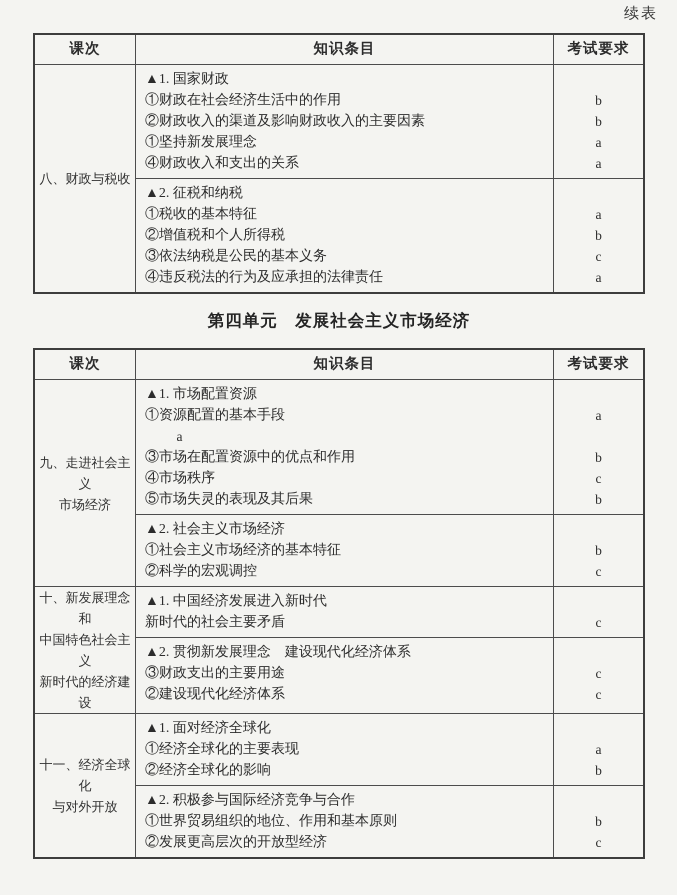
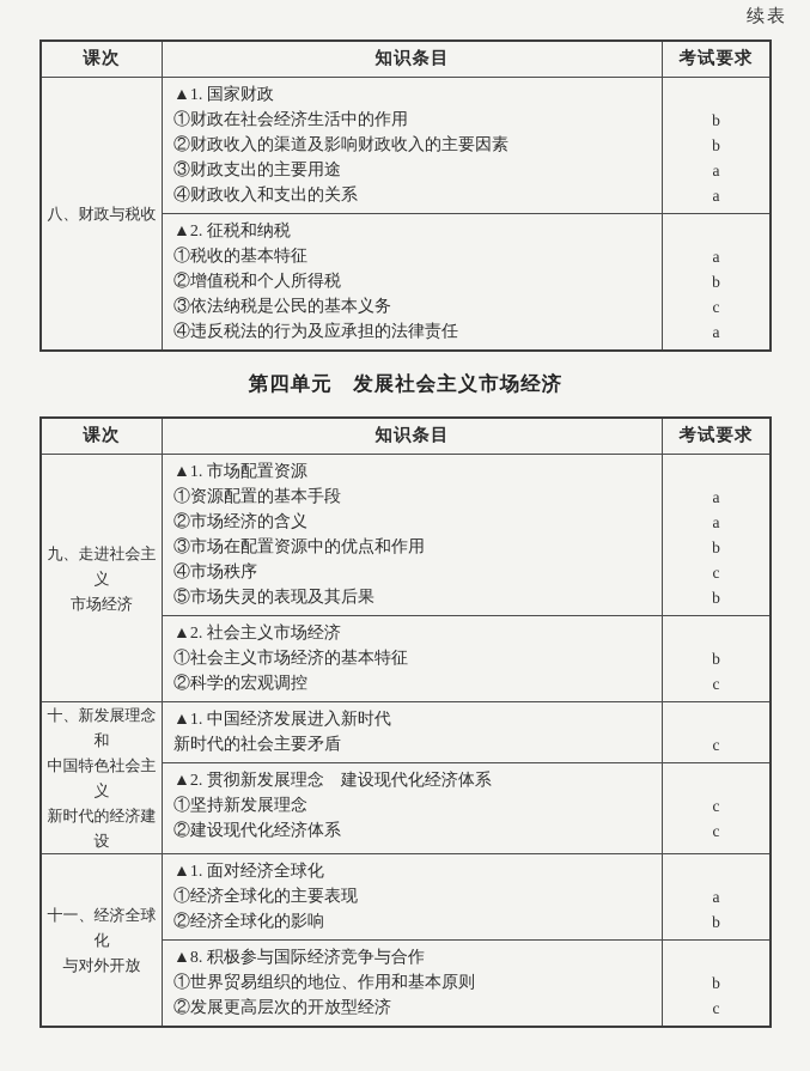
  续表
  课次
  知识条目
  考试要求
  八、财政与税收
  ▲1. 国家财政
  ①财政在社会经济生活中的作用
  b
  ②财政收入的渠道及影响财政收入的主要因素
  b
- ①坚持新发展理念
+ ③财政支出的主要用途
  a
  ④财政收入和支出的关系
  a
  ▲2. 征税和纳税
  ①税收的基本特征
  a
  ②增值税和个人所得税
  b
  ③依法纳税是公民的基本义务
  c
  ④违反税法的行为及应承担的法律责任
  a
  第四单元 发展社会主义市场经济
  课次
  知识条目
  考试要求
  九、走进社会主义
  市场经济
  ▲1. 市场配置资源
  ①资源配置的基本手段
  a
+ ②市场经济的含义
  a
  ③市场在配置资源中的优点和作用
  b
  ④市场秩序
  c
  ⑤市场失灵的表现及其后果
  b
  ▲2. 社会主义市场经济
  ①社会主义市场经济的基本特征
  b
  ②科学的宏观调控
  c
  十、新发展理念和
  中国特色社会主义
  新时代的经济建设
  ▲1. 中国经济发展进入新时代
  新时代的社会主要矛盾
  c
  ▲2. 贯彻新发展理念 建设现代化经济体系
- ③财政支出的主要用途
+ ①坚持新发展理念
  c
  ②建设现代化经济体系
  c
  十一、经济全球化
  与对外开放
  ▲1. 面对经济全球化
  ①经济全球化的主要表现
  a
  ②经济全球化的影响
  b
- ▲2. 积极参与国际经济竞争与合作
+ ▲8. 积极参与国际经济竞争与合作
  ①世界贸易组织的地位、作用和基本原则
  b
  ②发展更高层次的开放型经济
  c
